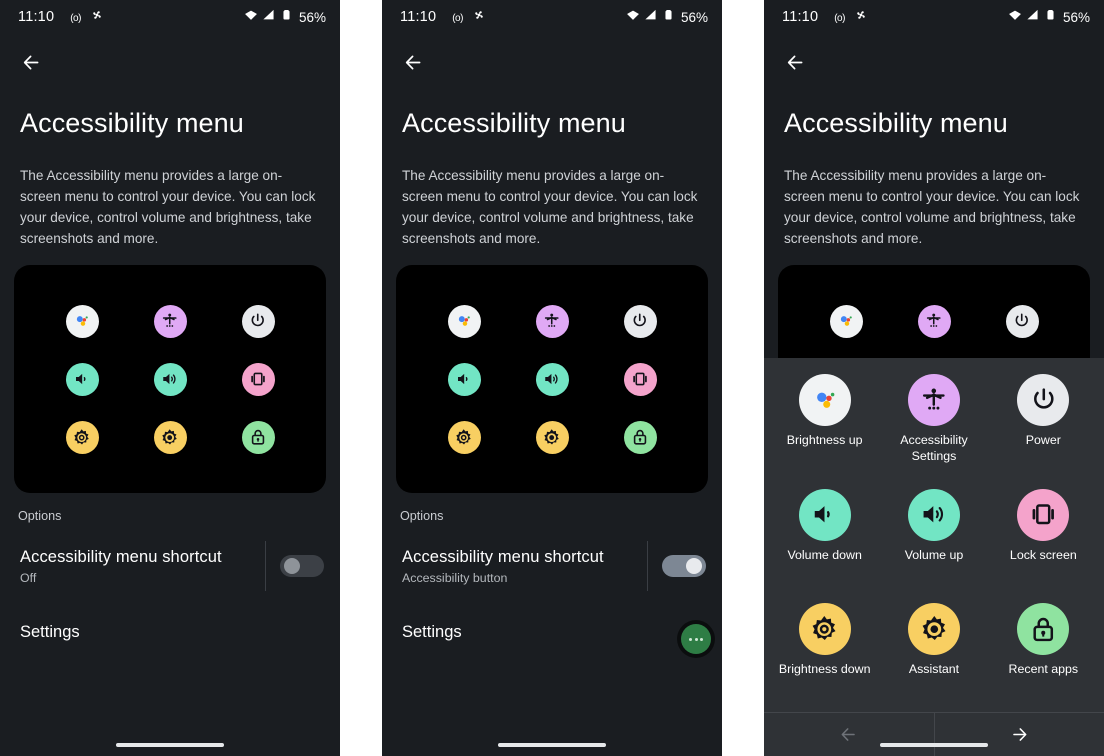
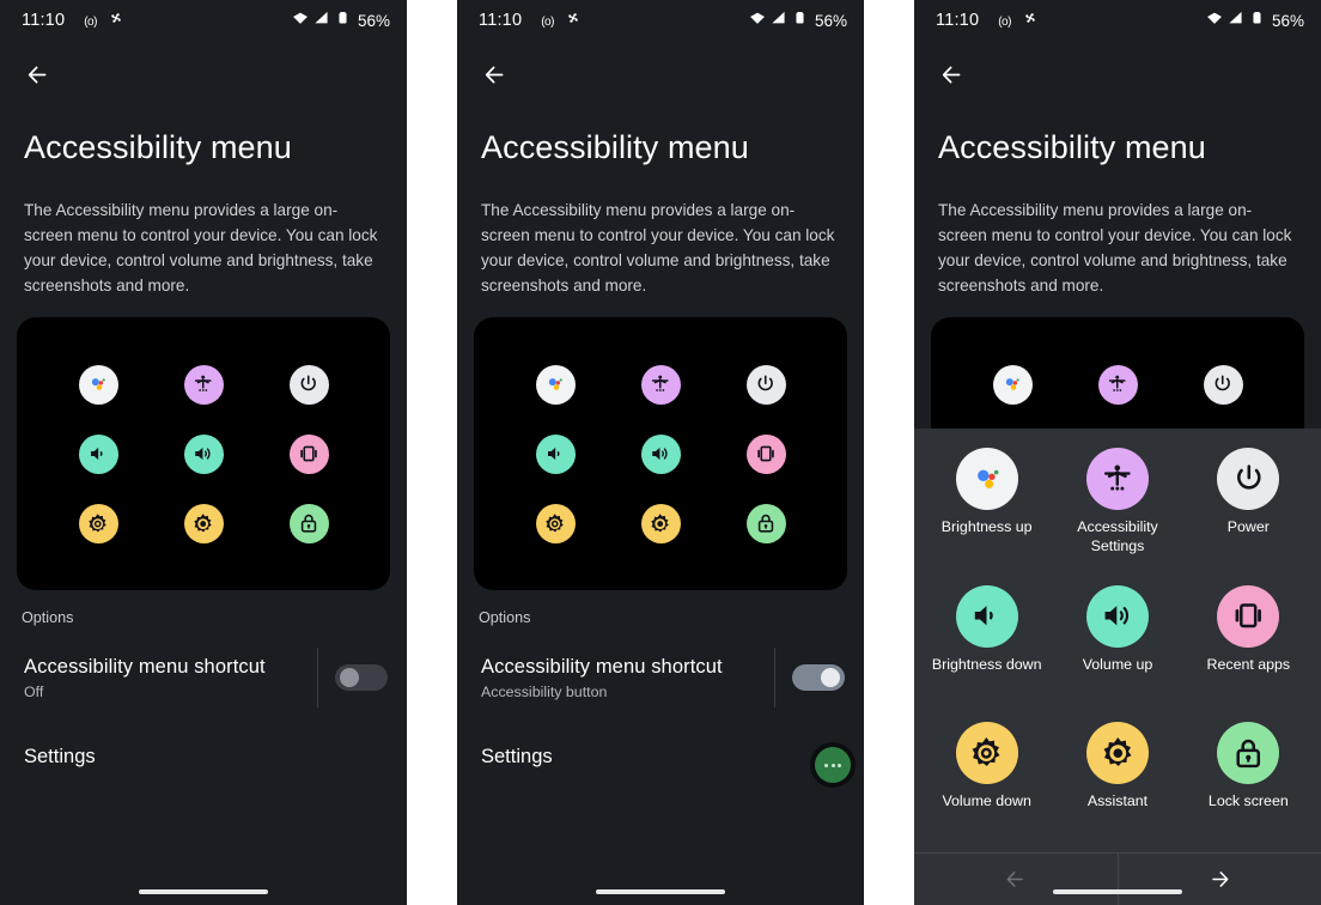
  11:10
  (o)
  56%
  Accessibility menu
  The Accessibility menu provides a large on-screen menu to control your device. You can lock your device, control volume and brightness, take screenshots and more.
  Options
  Accessibility menu shortcut
  Off
  Settings
  11:10
  (o)
  56%
  Accessibility menu
  The Accessibility menu provides a large on-screen menu to control your device. You can lock your device, control volume and brightness, take screenshots and more.
  Options
  Accessibility menu shortcut
  Accessibility button
  Settings
  11:10
  (o)
  56%
  Accessibility menu
  The Accessibility menu provides a large on-screen menu to control your device. You can lock your device, control volume and brightness, take screenshots and more.
  Brightness up
  Accessibility Settings
  Power
- Volume down
+ Brightness down
  Volume up
- Lock screen
+ Recent apps
- Brightness down
+ Volume down
  Assistant
- Recent apps
+ Lock screen
